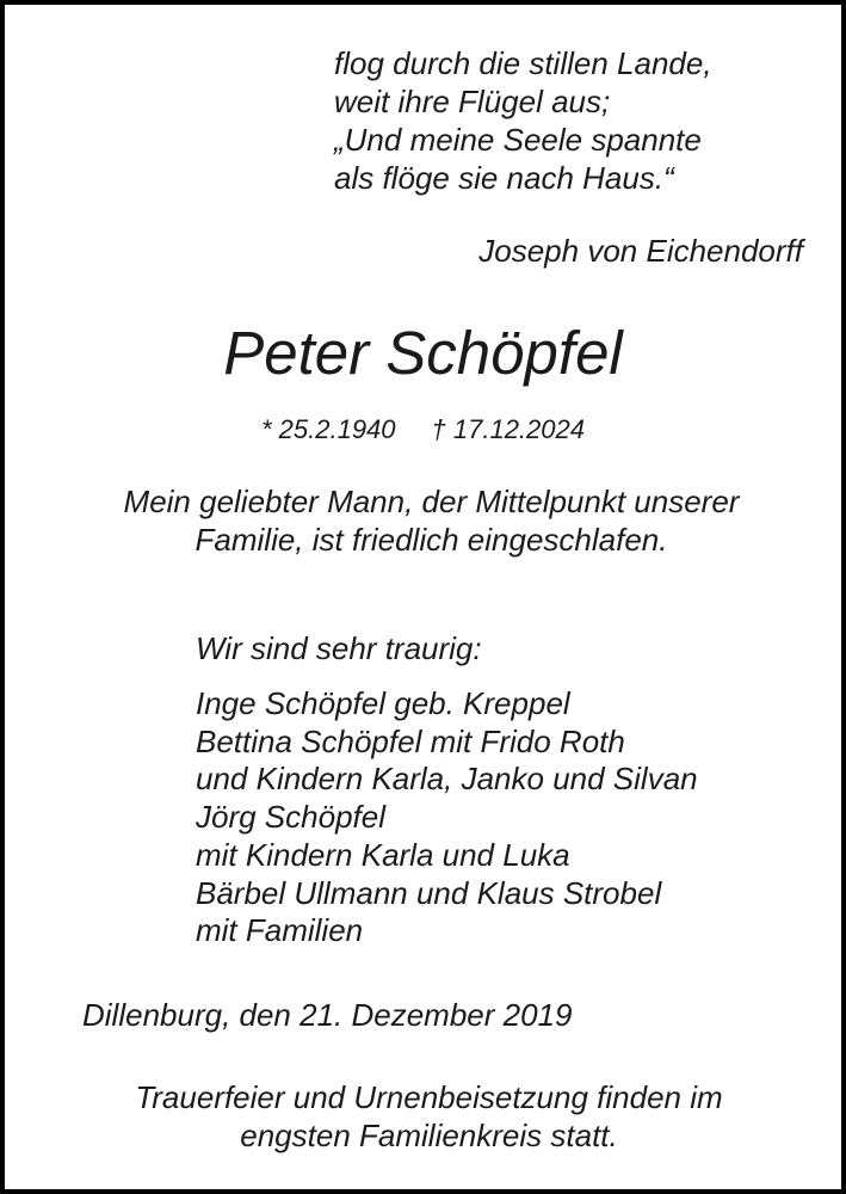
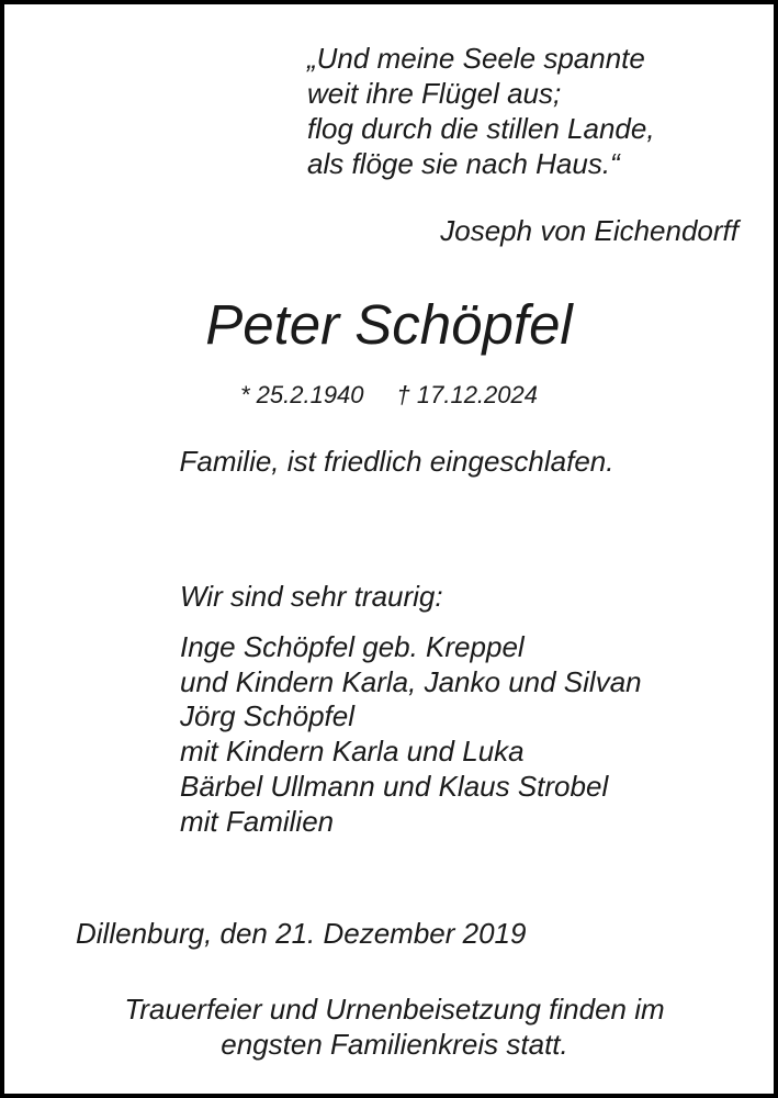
- flog durch die stillen Lande,
+ „Und meine Seele spannte
  weit ihre Flügel aus;
- „Und meine Seele spannte
+ flog durch die stillen Lande,
  als flöge sie nach Haus.“
  Joseph von Eichendorff
  Peter Schöpfel
  * 25.2.1940
  † 17.12.2024
- Mein geliebter Mann, der Mittelpunkt unserer
  Familie, ist friedlich eingeschlafen.
  Wir sind sehr traurig:
  Inge Schöpfel geb. Kreppel
- Bettina Schöpfel mit Frido Roth
  und Kindern Karla, Janko und Silvan
  Jörg Schöpfel
  mit Kindern Karla und Luka
  Bärbel Ullmann und Klaus Strobel
  mit Familien
  Dillenburg, den 21. Dezember 2019
  Trauerfeier und Urnenbeisetzung finden im
  engsten Familienkreis statt.
